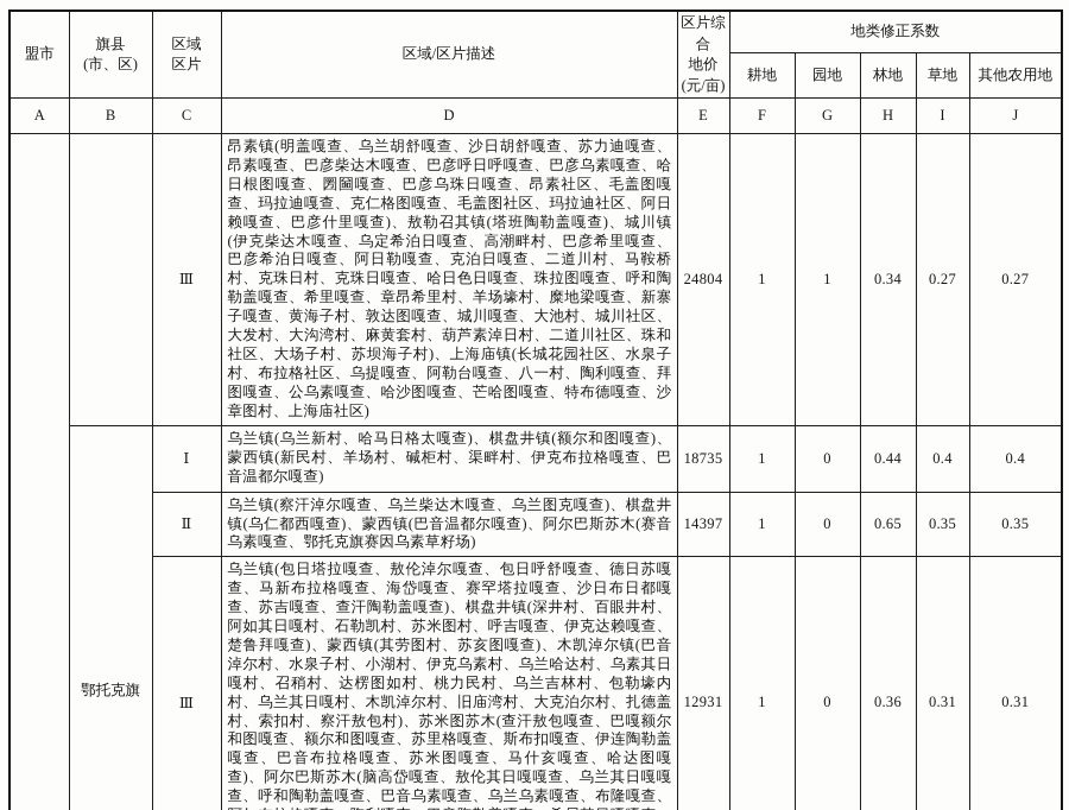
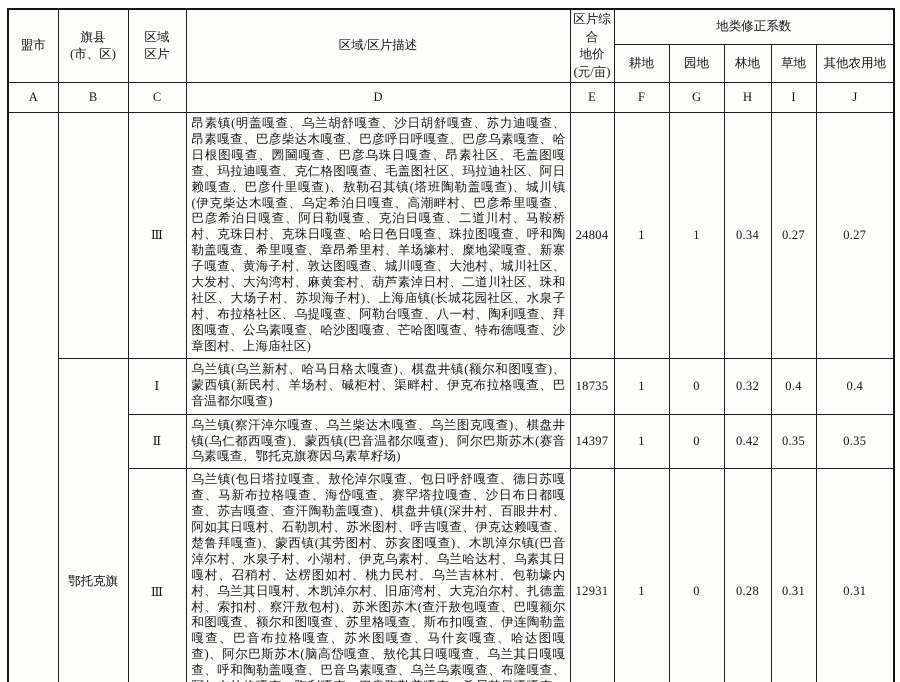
  盟市	旗县 (市、区)	区域 区片	区域/区片描述	区片综合 地价 (元/亩)	地类修正系数
  耕地	园地	林地	草地	其他农用地
  A	B	C	D	E	F	G	H	I	J
  		Ⅲ	昂素镇(明盖嘎查、乌兰胡舒嘎查、沙日胡舒嘎查、苏力迪嘎查、昂素嘎查、巴彦柴达木嘎查、巴彦呼日呼嘎查、巴彦乌素嘎查、哈日根图嘎查、圐圙嘎查、巴彦乌珠日嘎查、昂素社区、毛盖图嘎查、玛拉迪嘎查、克仁格图嘎查、毛盖图社区、玛拉迪社区、阿日赖嘎查、巴彦什里嘎查)、敖勒召其镇(塔班陶勒盖嘎查)、城川镇(伊克柴达木嘎查、乌定希泊日嘎查、高潮畔村、巴彦希里嘎查、巴彦希泊日嘎查、阿日勒嘎查、克泊日嘎查、二道川村、马鞍桥村、克珠日村、克珠日嘎查、哈日色日嘎查、珠拉图嘎查、呼和陶勒盖嘎查、希里嘎查、章昂希里村、羊场壕村、糜地梁嘎查、新寨子嘎查、黄海子村、敦达图嘎查、城川嘎查、大池村、城川社区、大发村、大沟湾村、麻黄套村、葫芦素淖日村、二道川社区、珠和社区、大场子村、苏坝海子村)、上海庙镇(长城花园社区、水泉子村、布拉格社区、乌提嘎查、阿勒台嘎查、八一村、陶利嘎查、拜图嘎查、公乌素嘎查、哈沙图嘎查、芒哈图嘎查、特布德嘎查、沙章图村、上海庙社区)	24804	1	1	0.34	0.27	0.27
- 鄂托克旗	Ⅰ	乌兰镇(乌兰新村、哈马日格太嘎查)、棋盘井镇(额尔和图嘎查)、蒙西镇(新民村、羊场村、碱柜村、渠畔村、伊克布拉格嘎查、巴音温都尔嘎查)	18735	1	0	0.44	0.4	0.4
+ 鄂托克旗	Ⅰ	乌兰镇(乌兰新村、哈马日格太嘎查)、棋盘井镇(额尔和图嘎查)、蒙西镇(新民村、羊场村、碱柜村、渠畔村、伊克布拉格嘎查、巴音温都尔嘎查)	18735	1	0	0.32	0.4	0.4
- Ⅱ	乌兰镇(察汗淖尔嘎查、乌兰柴达木嘎查、乌兰图克嘎查)、棋盘井镇(乌仁都西嘎查)、蒙西镇(巴音温都尔嘎查)、阿尔巴斯苏木(赛音乌素嘎查、鄂托克旗赛因乌素草籽场)	14397	1	0	0.65	0.35	0.35
+ Ⅱ	乌兰镇(察汗淖尔嘎查、乌兰柴达木嘎查、乌兰图克嘎查)、棋盘井镇(乌仁都西嘎查)、蒙西镇(巴音温都尔嘎查)、阿尔巴斯苏木(赛音乌素嘎查、鄂托克旗赛因乌素草籽场)	14397	1	0	0.42	0.35	0.35
- Ⅲ	乌兰镇(包日塔拉嘎查、敖伦淖尔嘎查、包日呼舒嘎查、德日苏嘎查、马新布拉格嘎查、海岱嘎查、赛罕塔拉嘎查、沙日布日都嘎查、苏吉嘎查、查汗陶勒盖嘎查)、棋盘井镇(深井村、百眼井村、阿如其日嘎村、石勒凯村、苏米图村、呼吉嘎查、伊克达赖嘎查、楚鲁拜嘎查)、蒙西镇(其劳图村、苏亥图嘎查)、木凯淖尔镇(巴音淖尔村、水泉子村、小湖村、伊克乌素村、乌兰哈达村、乌素其日嘎村、召稍村、达楞图如村、桃力民村、乌兰吉林村、包勒壕内村、乌兰其日嘎村、木凯淖尔村、旧庙湾村、大克泊尔村、扎德盖村、索扣村、察汗敖包村)、苏米图苏木(查汗敖包嘎查、巴嘎额尔和图嘎查、额尔和图嘎查、苏里格嘎查、斯布扣嘎查、伊连陶勒盖嘎查、巴音布拉格嘎查、苏米图嘎查、马什亥嘎查、哈达图嘎查)、阿尔巴斯苏木(脑高岱嘎查、敖伦其日嘎嘎查、乌兰其日嘎嘎查、呼和陶勒盖嘎查、巴音乌素嘎查、乌兰乌素嘎查、布隆嘎查、	12931	1	0	0.36	0.31	0.31
+ Ⅲ	乌兰镇(包日塔拉嘎查、敖伦淖尔嘎查、包日呼舒嘎查、德日苏嘎查、马新布拉格嘎查、海岱嘎查、赛罕塔拉嘎查、沙日布日都嘎查、苏吉嘎查、查汗陶勒盖嘎查)、棋盘井镇(深井村、百眼井村、阿如其日嘎村、石勒凯村、苏米图村、呼吉嘎查、伊克达赖嘎查、楚鲁拜嘎查)、蒙西镇(其劳图村、苏亥图嘎查)、木凯淖尔镇(巴音淖尔村、水泉子村、小湖村、伊克乌素村、乌兰哈达村、乌素其日嘎村、召稍村、达楞图如村、桃力民村、乌兰吉林村、包勒壕内村、乌兰其日嘎村、木凯淖尔村、旧庙湾村、大克泊尔村、扎德盖村、索扣村、察汗敖包村)、苏米图苏木(查汗敖包嘎查、巴嘎额尔和图嘎查、额尔和图嘎查、苏里格嘎查、斯布扣嘎查、伊连陶勒盖嘎查、巴音布拉格嘎查、苏米图嘎查、马什亥嘎查、哈达图嘎查)、阿尔巴斯苏木(脑高岱嘎查、敖伦其日嘎嘎查、乌兰其日嘎嘎查、呼和陶勒盖嘎查、巴音乌素嘎查、乌兰乌素嘎查、布隆嘎查、	12931	1	0	0.28	0.31	0.31
